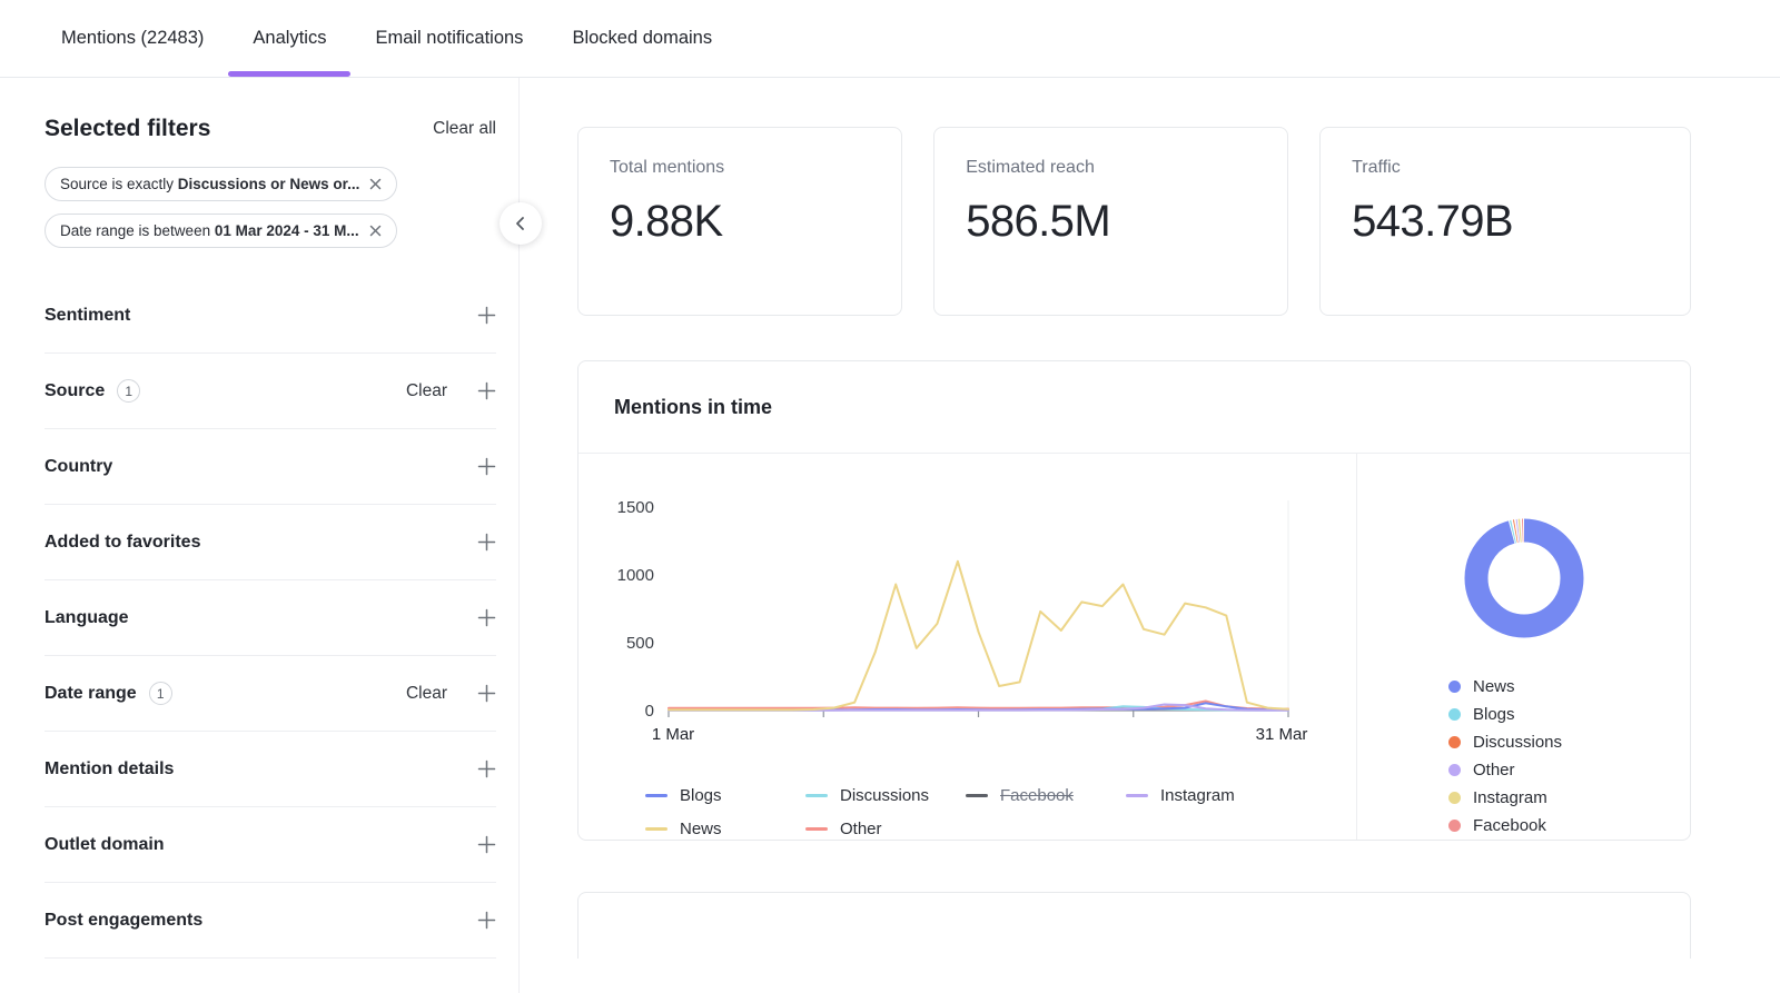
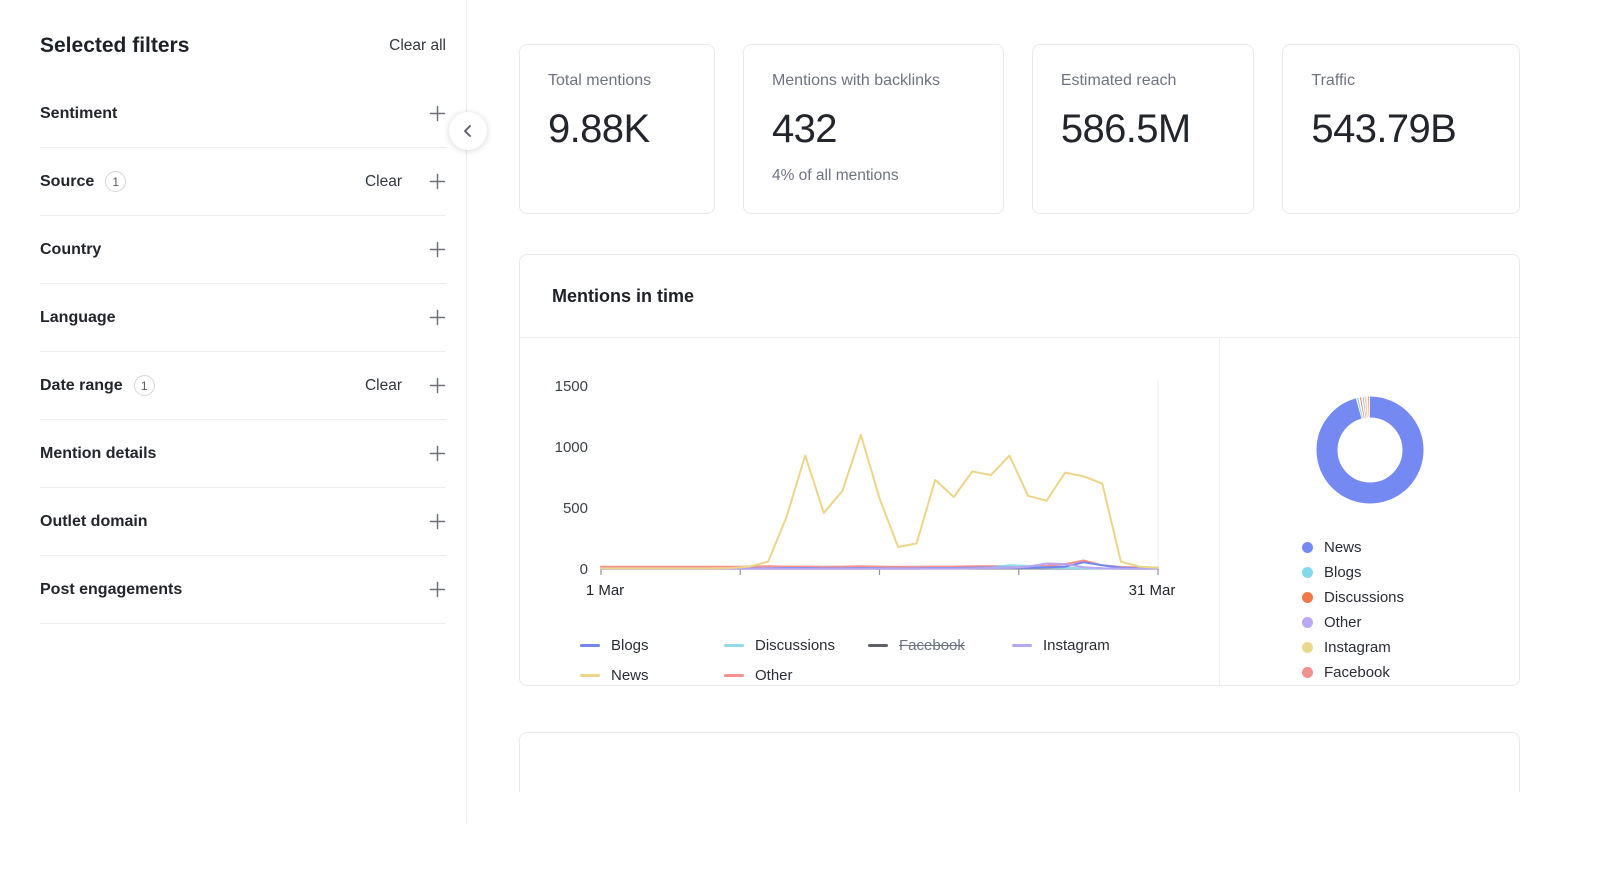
- Mentions (22483)
- Analytics
- Email notifications
- Blocked domains
  Selected filters
  Clear all
- Source is exactly Discussions or News or...
- Date range is between 01 Mar 2024 - 31 M...
  Sentiment
  Source
  1
  Clear
  Country
- Added to favorites
  Language
  Date range
  1
  Clear
  Mention details
  Outlet domain
  Post engagements
  Total mentions
  9.88K
+ Mentions with backlinks
+ 432
+ 4% of all mentions
  Estimated reach
  586.5M
  Traffic
  543.79B
  Mentions in time
  0
  500
  1000
  1500
  1 Mar
  31 Mar
  Blogs
  Discussions
  Facebook
  Instagram
  News
  Other
  News
  Blogs
  Discussions
  Other
  Instagram
  Facebook
